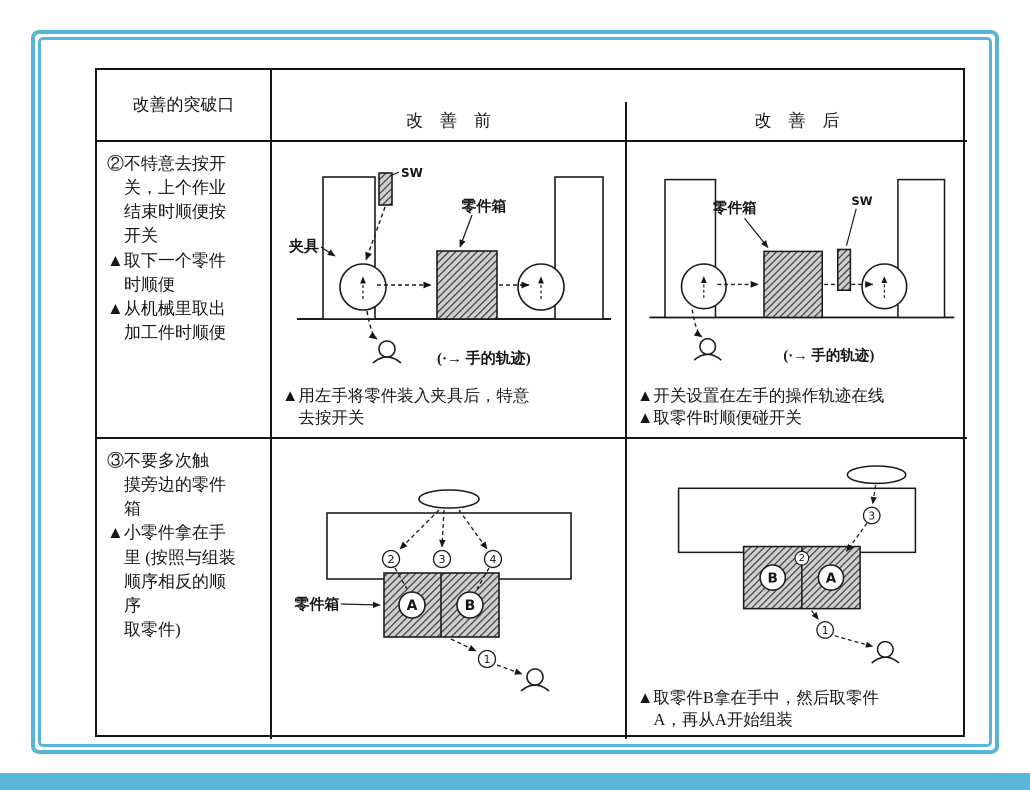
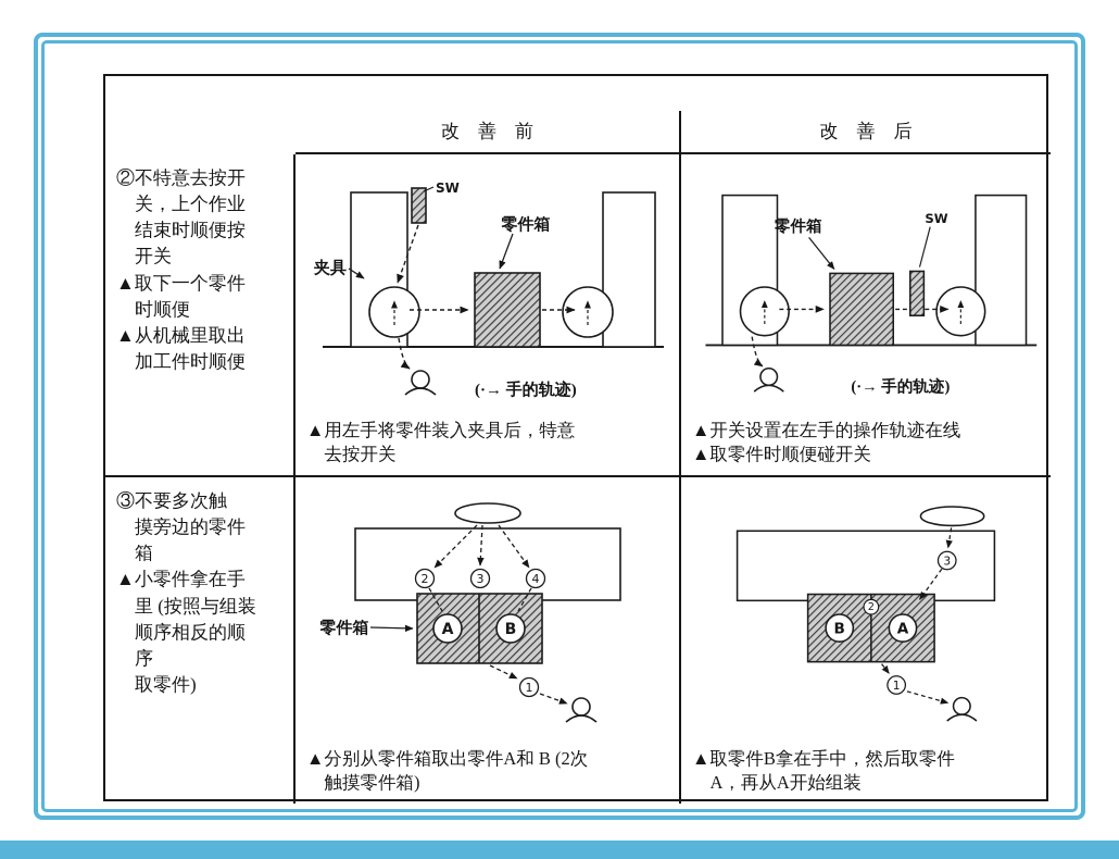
- 改善的突破口
  改 善 前
  改 善 后
  ②不特意去按开
  关，上个作业
  结束时顺便按
  开关
  ▲取下一个零件
  时顺便
  ▲从机械里取出
  加工件时顺便
  SW
  零件箱
  夹具
  (·→ 手的轨迹)
  ▲用左手将零件装入夹具后，特意
  去按开关
  SW
  零件箱
  (·→ 手的轨迹)
  ▲开关设置在左手的操作轨迹在线
  ▲取零件时顺便碰开关
  ③不要多次触
  摸旁边的零件
  箱
  ▲小零件拿在手
  里 (按照与组装
  顺序相反的顺
  序
  取零件)
  2
  3
  4
  1
  A
  B
  零件箱
+ ▲分别从零件箱取出零件A和 B (2次
+ 触摸零件箱)
  3
  2
  1
  B
  A
  ▲取零件B拿在手中，然后取零件
  A，再从A开始组装
